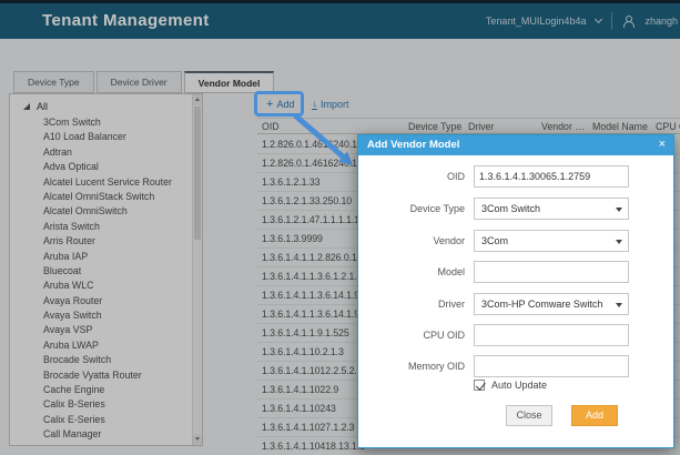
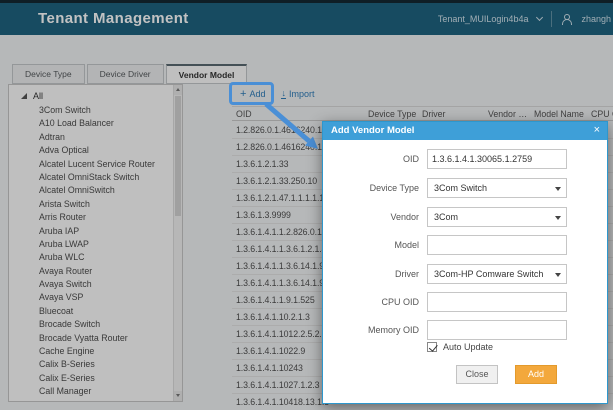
  Tenant Management
  Tenant_MUILogin4b4a
  zhangh
  Device Type
  Device Driver
  Vendor Model
  All
  3Com Switch
  A10 Load Balancer
  Adtran
  Adva Optical
  Alcatel Lucent Service Router
  Alcatel OmniStack Switch
  Alcatel OmniSwitch
  Arista Switch
  Arris Router
  Aruba IAP
- Bluecoat
+ Aruba LWAP
  Aruba WLC
  Avaya Router
  Avaya Switch
  Avaya VSP
- Aruba LWAP
+ Bluecoat
  Brocade Switch
  Brocade Vyatta Router
  Cache Engine
  Calix B-Series
  Calix E-Series
  Call Manager
  +
  Add
  ↓
  Import
  OID
  Device Type
  Driver
  Vendor Na
  Model Name
  1.2.826.0.1.46240.1
  1.2.826.0.1.4616241
  1.3.6.1.2.1.33
  1.3.6.1.2.1.33.250.10
  1.3.6.1.2.1.47.1.1.1.1.
  1.3.6.1.3.9999
  1.3.6.1.4.1.1.2.826.0.1
  1.3.6.1.4.1.1.3.6.1.2.1.
  1.3.6.1.4.1.1.3.6.14.1.
  1.3.6.1.4.1.1.3.6.14.1.
  1.3.6.1.4.1.1.9.1.525
  1.3.6.1.4.1.10.2.1.3
  1.3.6.1.4.1.1012.2.5.2.
  1.3.6.1.4.1.1022.9
  1.3.6.1.4.1.10243
  1.3.6.1.4.1.1027.1.2.3
  1.3.6.1.4.1.10418.13.1
  Add Vendor Model
  ×
  OID
  1.3.6.1.4.1.30065.1.2759
  Device Type
  3Com Switch
  Vendor
  3Com
  Model
  Driver
  3Com-HP Comware Switch
  CPU OID
  Memory OID
  Auto Update
  Close
  Add
